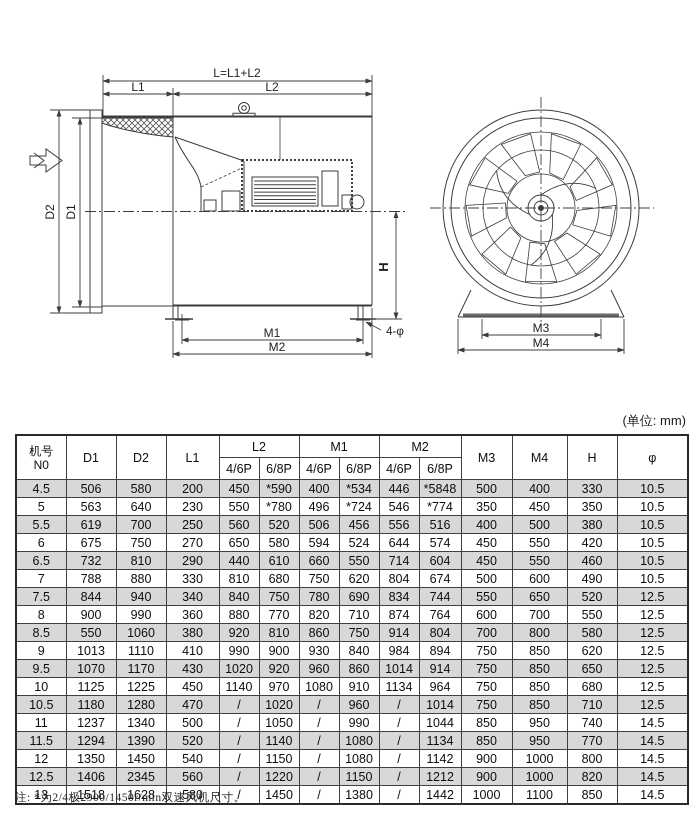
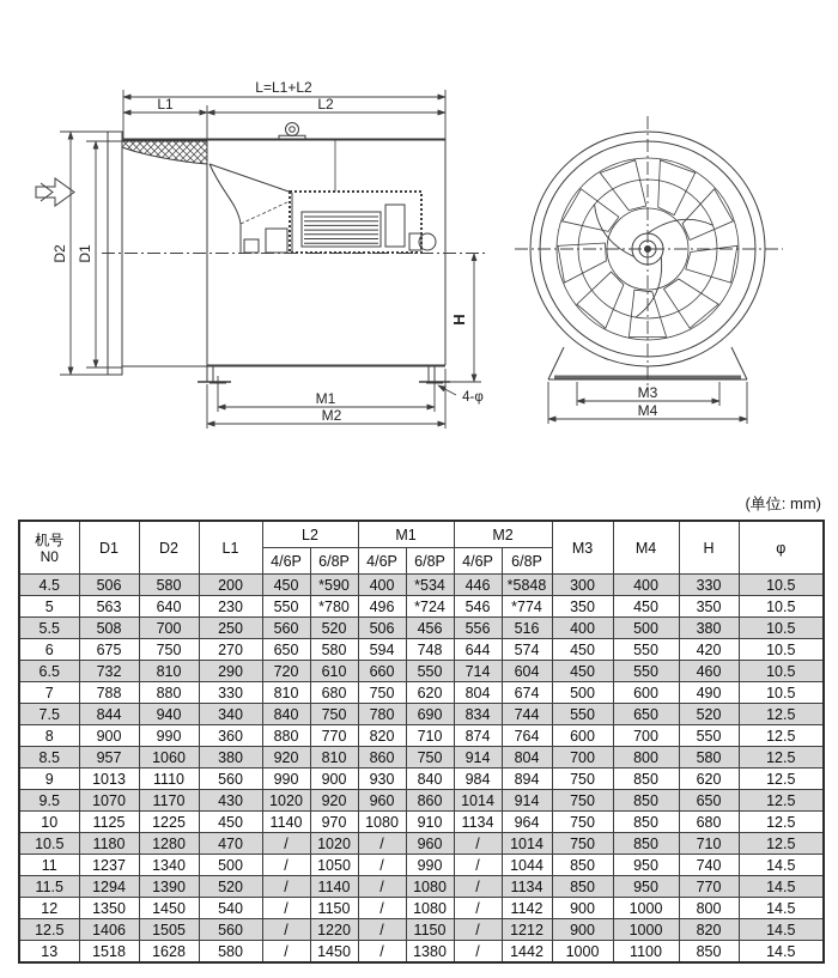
  L=L1+L2
  L1
  L2
  M1
  M2
  4-φ
  M3
  M4
  (单位: mm)
  机号N0	D1	D2	L1	L2	M1	M2	M3	M4	H	φ
  4/6P	6/8P	4/6P	6/8P	4/6P	6/8P
- 4.5	506	580	200	450	*590	400	*534	446	*5848	500	400	330	10.5
+ 4.5	506	580	200	450	*590	400	*534	446	*5848	300	400	330	10.5
  5	563	640	230	550	*780	496	*724	546	*774	350	450	350	10.5
- 5.5	619	700	250	560	520	506	456	556	516	400	500	380	10.5
+ 5.5	508	700	250	560	520	506	456	556	516	400	500	380	10.5
- 6	675	750	270	650	580	594	524	644	574	450	550	420	10.5
+ 6	675	750	270	650	580	594	748	644	574	450	550	420	10.5
- 6.5	732	810	290	440	610	660	550	714	604	450	550	460	10.5
+ 6.5	732	810	290	720	610	660	550	714	604	450	550	460	10.5
  7	788	880	330	810	680	750	620	804	674	500	600	490	10.5
  7.5	844	940	340	840	750	780	690	834	744	550	650	520	12.5
  8	900	990	360	880	770	820	710	874	764	600	700	550	12.5
- 8.5	550	1060	380	920	810	860	750	914	804	700	800	580	12.5
+ 8.5	957	1060	380	920	810	860	750	914	804	700	800	580	12.5
- 9	1013	1110	410	990	900	930	840	984	894	750	850	620	12.5
+ 9	1013	1110	560	990	900	930	840	984	894	750	850	620	12.5
  9.5	1070	1170	430	1020	920	960	860	1014	914	750	850	650	12.5
  10	1125	1225	450	1140	970	1080	910	1134	964	750	850	680	12.5
  10.5	1180	1280	470	/	1020	/	960	/	1014	750	850	710	12.5
  11	1237	1340	500	/	1050	/	990	/	1044	850	950	740	14.5
  11.5	1294	1390	520	/	1140	/	1080	/	1134	850	950	770	14.5
  12	1350	1450	540	/	1150	/	1080	/	1142	900	1000	800	14.5
- 12.5	1406	2345	560	/	1220	/	1150	/	1212	900	1000	820	14.5
+ 12.5	1406	1505	560	/	1220	/	1150	/	1212	900	1000	820	14.5
  13	1518	1628	580	/	1450	/	1380	/	1442	1000	1100	850	14.5
- 注: *为2/4极2900/1450r/min双速风机尺寸。
